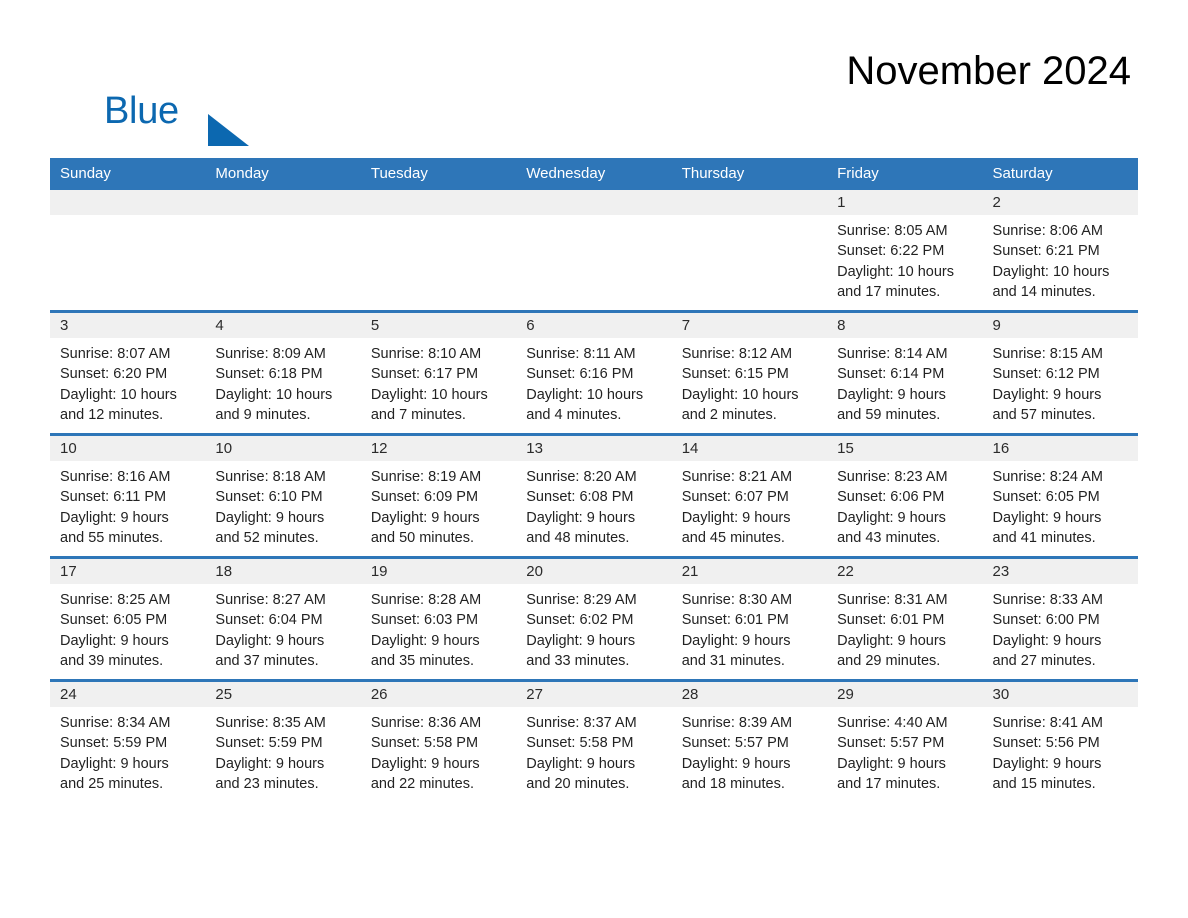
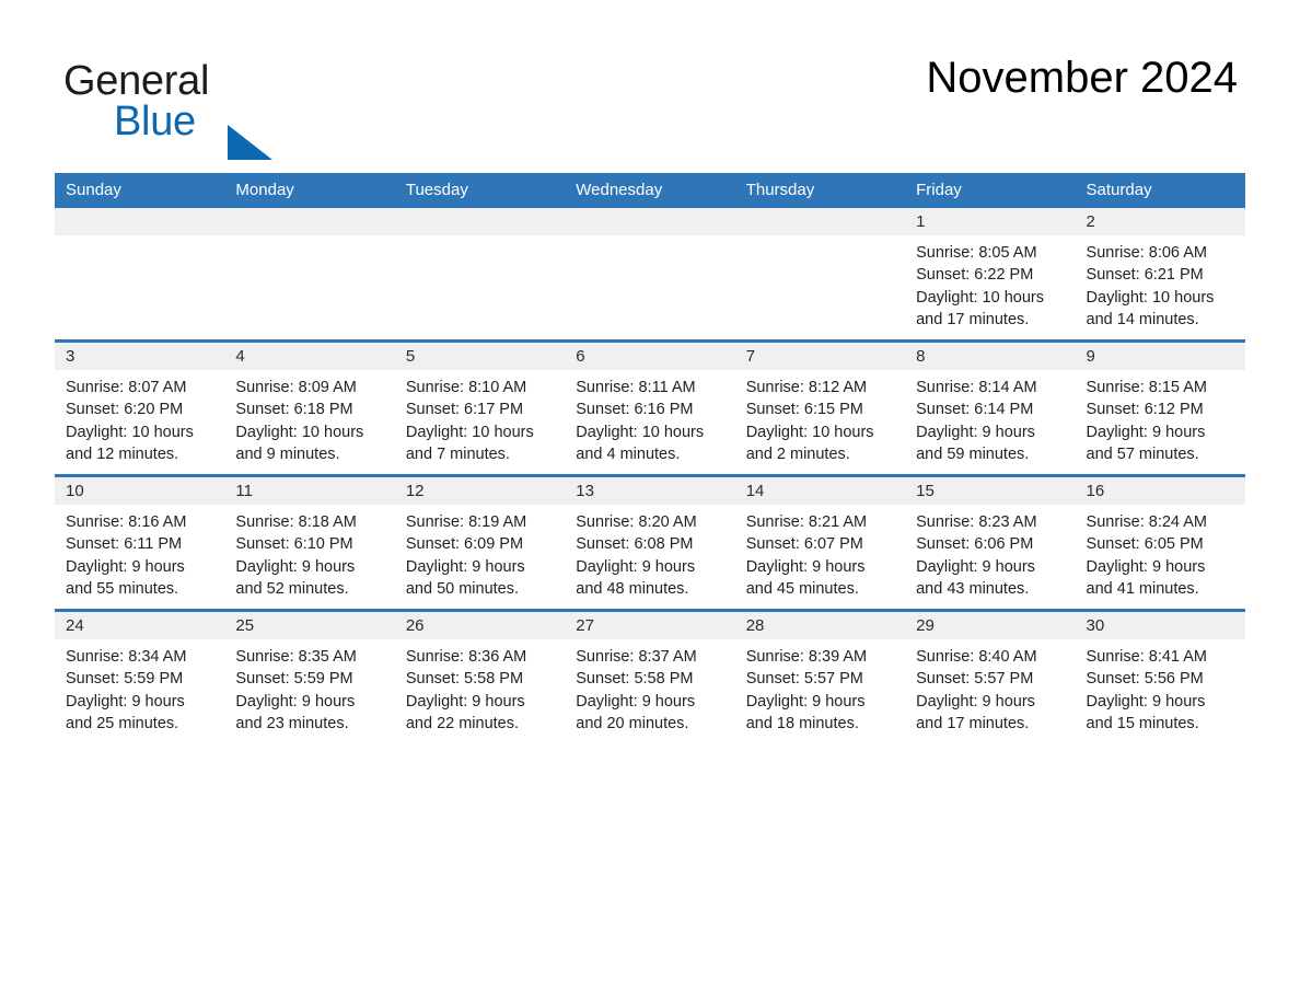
+ General
  Blue
  November 2024
  Sunday	Monday	Tuesday	Wednesday	Thursday	Friday	Saturday
  					1Sunrise: 8:05 AMSunset: 6:22 PMDaylight: 10 hours and 17 minutes.	2Sunrise: 8:06 AMSunset: 6:21 PMDaylight: 10 hours and 14 minutes.
  3Sunrise: 8:07 AMSunset: 6:20 PMDaylight: 10 hours and 12 minutes.	4Sunrise: 8:09 AMSunset: 6:18 PMDaylight: 10 hours and 9 minutes.	5Sunrise: 8:10 AMSunset: 6:17 PMDaylight: 10 hours and 7 minutes.	6Sunrise: 8:11 AMSunset: 6:16 PMDaylight: 10 hours and 4 minutes.	7Sunrise: 8:12 AMSunset: 6:15 PMDaylight: 10 hours and 2 minutes.	8Sunrise: 8:14 AMSunset: 6:14 PMDaylight: 9 hours and 59 minutes.	9Sunrise: 8:15 AMSunset: 6:12 PMDaylight: 9 hours and 57 minutes.
- 10Sunrise: 8:16 AMSunset: 6:11 PMDaylight: 9 hours and 55 minutes.	10Sunrise: 8:18 AMSunset: 6:10 PMDaylight: 9 hours and 52 minutes.	12Sunrise: 8:19 AMSunset: 6:09 PMDaylight: 9 hours and 50 minutes.	13Sunrise: 8:20 AMSunset: 6:08 PMDaylight: 9 hours and 48 minutes.	14Sunrise: 8:21 AMSunset: 6:07 PMDaylight: 9 hours and 45 minutes.	15Sunrise: 8:23 AMSunset: 6:06 PMDaylight: 9 hours and 43 minutes.	16Sunrise: 8:24 AMSunset: 6:05 PMDaylight: 9 hours and 41 minutes.
+ 10Sunrise: 8:16 AMSunset: 6:11 PMDaylight: 9 hours and 55 minutes.	11Sunrise: 8:18 AMSunset: 6:10 PMDaylight: 9 hours and 52 minutes.	12Sunrise: 8:19 AMSunset: 6:09 PMDaylight: 9 hours and 50 minutes.	13Sunrise: 8:20 AMSunset: 6:08 PMDaylight: 9 hours and 48 minutes.	14Sunrise: 8:21 AMSunset: 6:07 PMDaylight: 9 hours and 45 minutes.	15Sunrise: 8:23 AMSunset: 6:06 PMDaylight: 9 hours and 43 minutes.	16Sunrise: 8:24 AMSunset: 6:05 PMDaylight: 9 hours and 41 minutes.
- 17Sunrise: 8:25 AMSunset: 6:05 PMDaylight: 9 hours and 39 minutes.	18Sunrise: 8:27 AMSunset: 6:04 PMDaylight: 9 hours and 37 minutes.	19Sunrise: 8:28 AMSunset: 6:03 PMDaylight: 9 hours and 35 minutes.	20Sunrise: 8:29 AMSunset: 6:02 PMDaylight: 9 hours and 33 minutes.	21Sunrise: 8:30 AMSunset: 6:01 PMDaylight: 9 hours and 31 minutes.	22Sunrise: 8:31 AMSunset: 6:01 PMDaylight: 9 hours and 29 minutes.	23Sunrise: 8:33 AMSunset: 6:00 PMDaylight: 9 hours and 27 minutes.
- 24Sunrise: 8:34 AMSunset: 5:59 PMDaylight: 9 hours and 25 minutes.	25Sunrise: 8:35 AMSunset: 5:59 PMDaylight: 9 hours and 23 minutes.	26Sunrise: 8:36 AMSunset: 5:58 PMDaylight: 9 hours and 22 minutes.	27Sunrise: 8:37 AMSunset: 5:58 PMDaylight: 9 hours and 20 minutes.	28Sunrise: 8:39 AMSunset: 5:57 PMDaylight: 9 hours and 18 minutes.	29Sunrise: 4:40 AMSunset: 5:57 PMDaylight: 9 hours and 17 minutes.	30Sunrise: 8:41 AMSunset: 5:56 PMDaylight: 9 hours and 15 minutes.
+ 24Sunrise: 8:34 AMSunset: 5:59 PMDaylight: 9 hours and 25 minutes.	25Sunrise: 8:35 AMSunset: 5:59 PMDaylight: 9 hours and 23 minutes.	26Sunrise: 8:36 AMSunset: 5:58 PMDaylight: 9 hours and 22 minutes.	27Sunrise: 8:37 AMSunset: 5:58 PMDaylight: 9 hours and 20 minutes.	28Sunrise: 8:39 AMSunset: 5:57 PMDaylight: 9 hours and 18 minutes.	29Sunrise: 8:40 AMSunset: 5:57 PMDaylight: 9 hours and 17 minutes.	30Sunrise: 8:41 AMSunset: 5:56 PMDaylight: 9 hours and 15 minutes.
